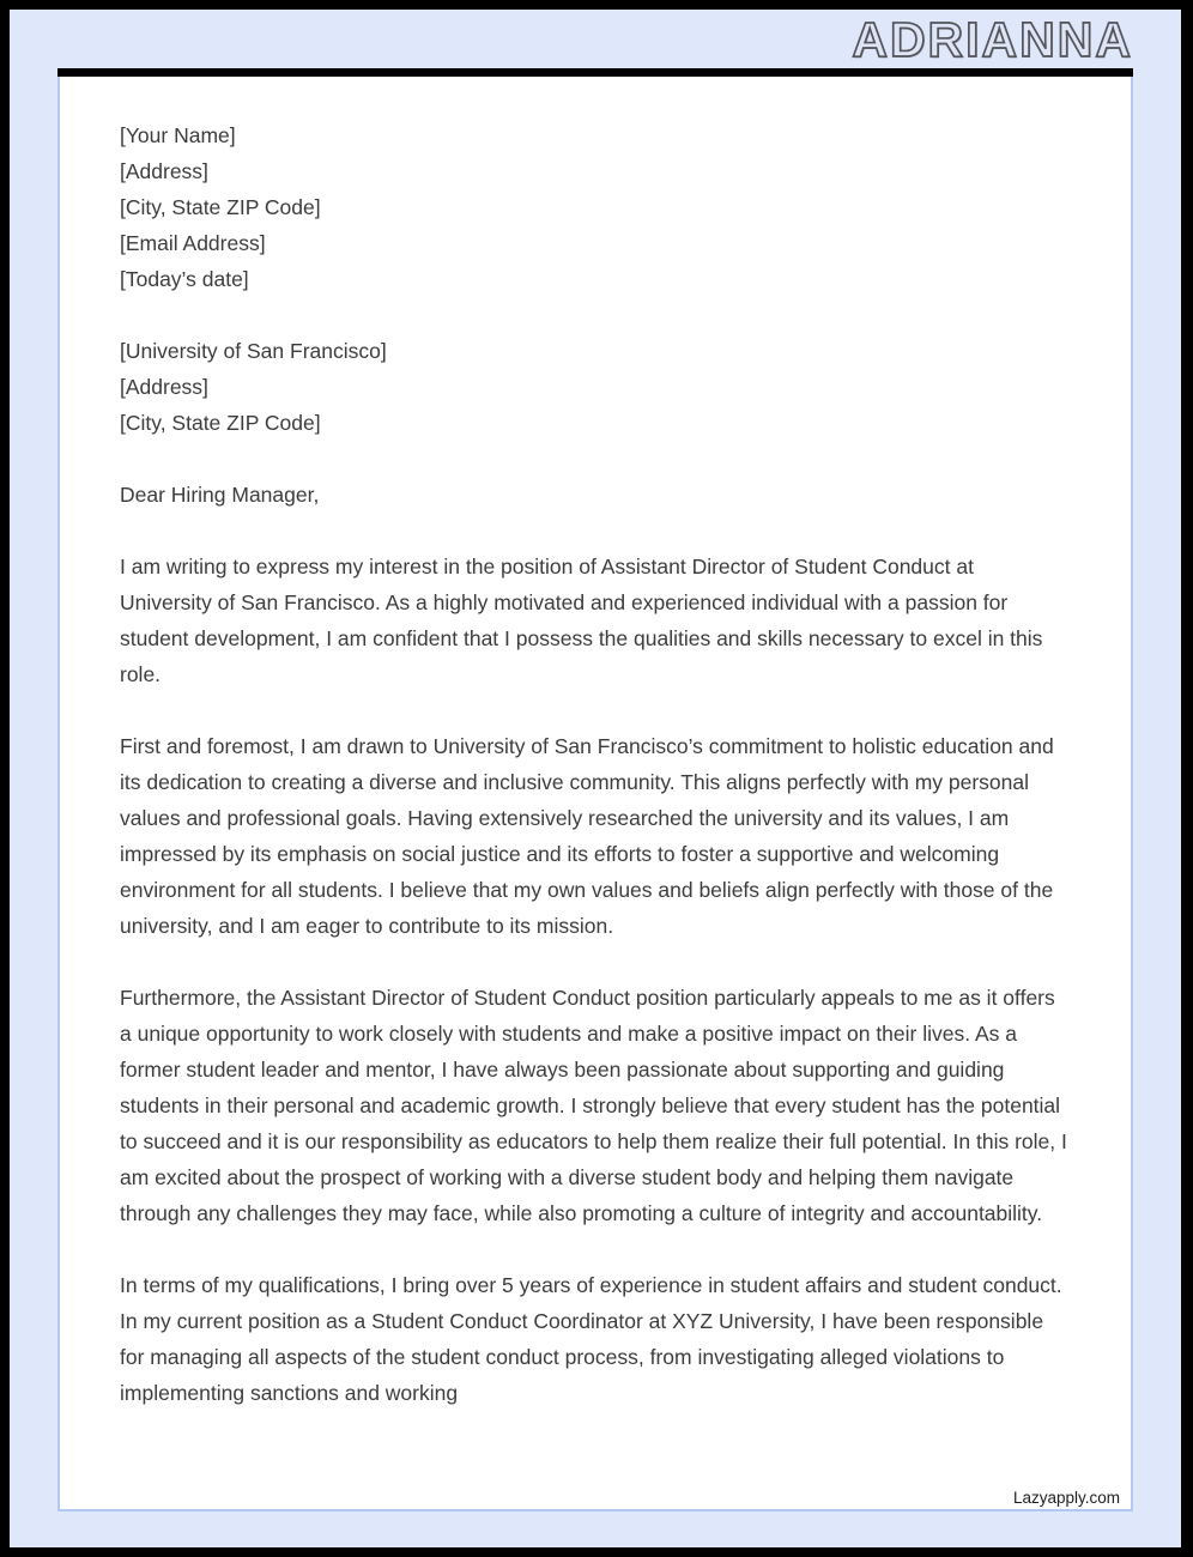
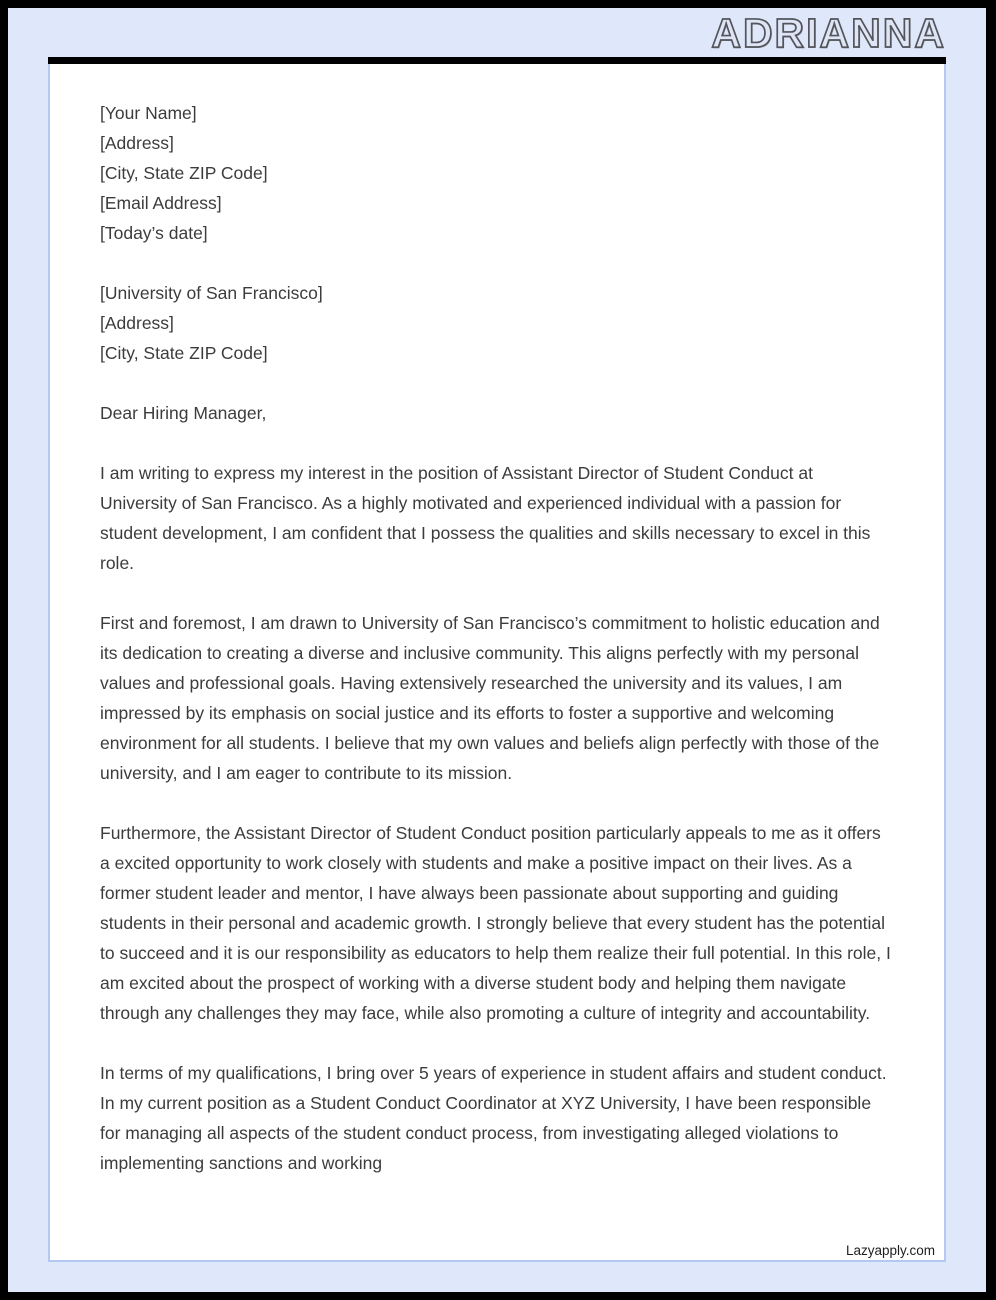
  ADRIANNA
  [Your Name]
  [Address]
  [City, State ZIP Code]
  [Email Address]
  [Today’s date]
  [University of San Francisco]
  [Address]
  [City, State ZIP Code]
  Dear Hiring Manager,
  I am writing to express my interest in the position of Assistant Director of Student Conduct at University of San Francisco. As a highly motivated and experienced individual with a passion for student development, I am confident that I possess the qualities and skills necessary to excel in this role.
  First and foremost, I am drawn to University of San Francisco’s commitment to holistic education and its dedication to creating a diverse and inclusive community. This aligns perfectly with my personal values and professional goals. Having extensively researched the university and its values, I am impressed by its emphasis on social justice and its efforts to foster a supportive and welcoming environment for all students. I believe that my own values and beliefs align perfectly with those of the university, and I am eager to contribute to its mission.
- Furthermore, the Assistant Director of Student Conduct position particularly appeals to me as it offers a unique opportunity to work closely with students and make a positive impact on their lives. As a former student leader and mentor, I have always been passionate about supporting and guiding students in their personal and academic growth. I strongly believe that every student has the potential to succeed and it is our responsibility as educators to help them realize their full potential. In this role, I am excited about the prospect of working with a diverse student body and helping them navigate through any challenges they may face, while also promoting a culture of integrity and accountability.
+ Furthermore, the Assistant Director of Student Conduct position particularly appeals to me as it offers a excited opportunity to work closely with students and make a positive impact on their lives. As a former student leader and mentor, I have always been passionate about supporting and guiding students in their personal and academic growth. I strongly believe that every student has the potential to succeed and it is our responsibility as educators to help them realize their full potential. In this role, I am excited about the prospect of working with a diverse student body and helping them navigate through any challenges they may face, while also promoting a culture of integrity and accountability.
  In terms of my qualifications, I bring over 5 years of experience in student affairs and student conduct. In my current position as a Student Conduct Coordinator at XYZ University, I have been responsible for managing all aspects of the student conduct process, from investigating alleged violations to implementing sanctions and working
  Lazyapply.com
